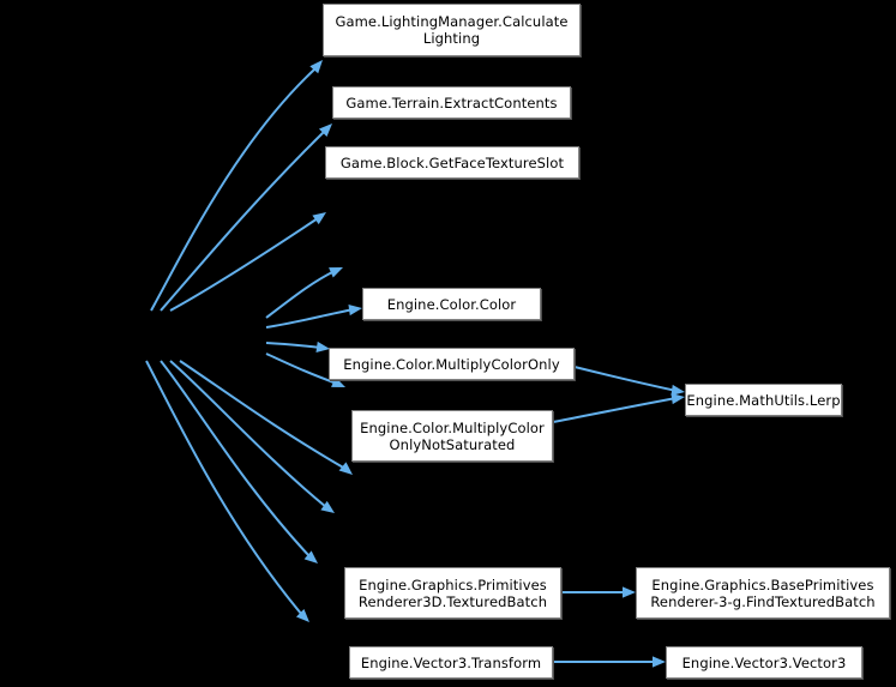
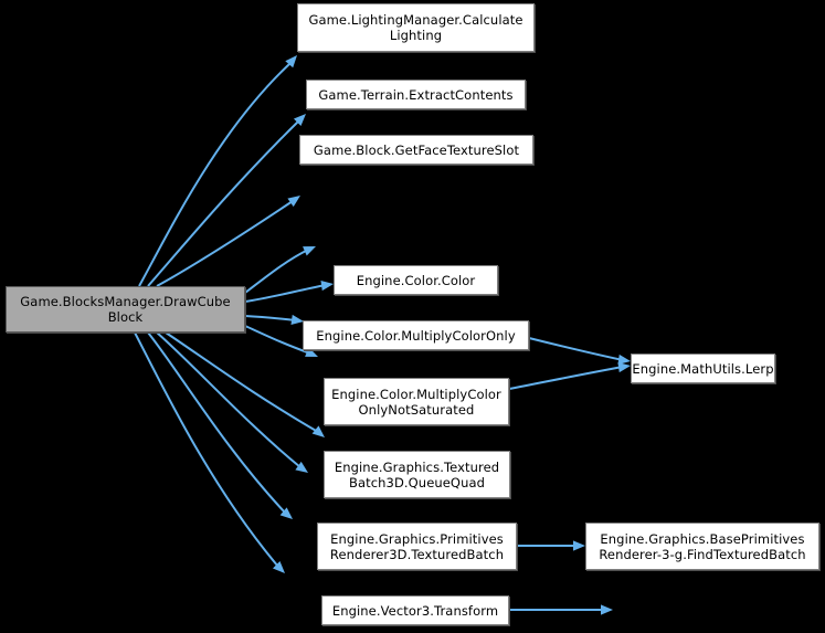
+ Game.BlocksManager.DrawCube
+ Block
  Game.LightingManager.Calculate
  Lighting
  Game.Terrain.ExtractContents
  Game.Block.GetFaceTextureSlot
  Engine.Color.Color
  Engine.Color.MultiplyColorOnly
  Engine.Color.MultiplyColor
  OnlyNotSaturated
+ Engine.Graphics.Textured
+ Batch3D.QueueQuad
  Engine.Graphics.Primitives
  Renderer3D.TexturedBatch
  Engine.Vector3.Transform
  Engine.MathUtils.Lerp
  Engine.Graphics.BasePrimitives
  Renderer-3-g.FindTexturedBatch
- Engine.Vector3.Vector3
